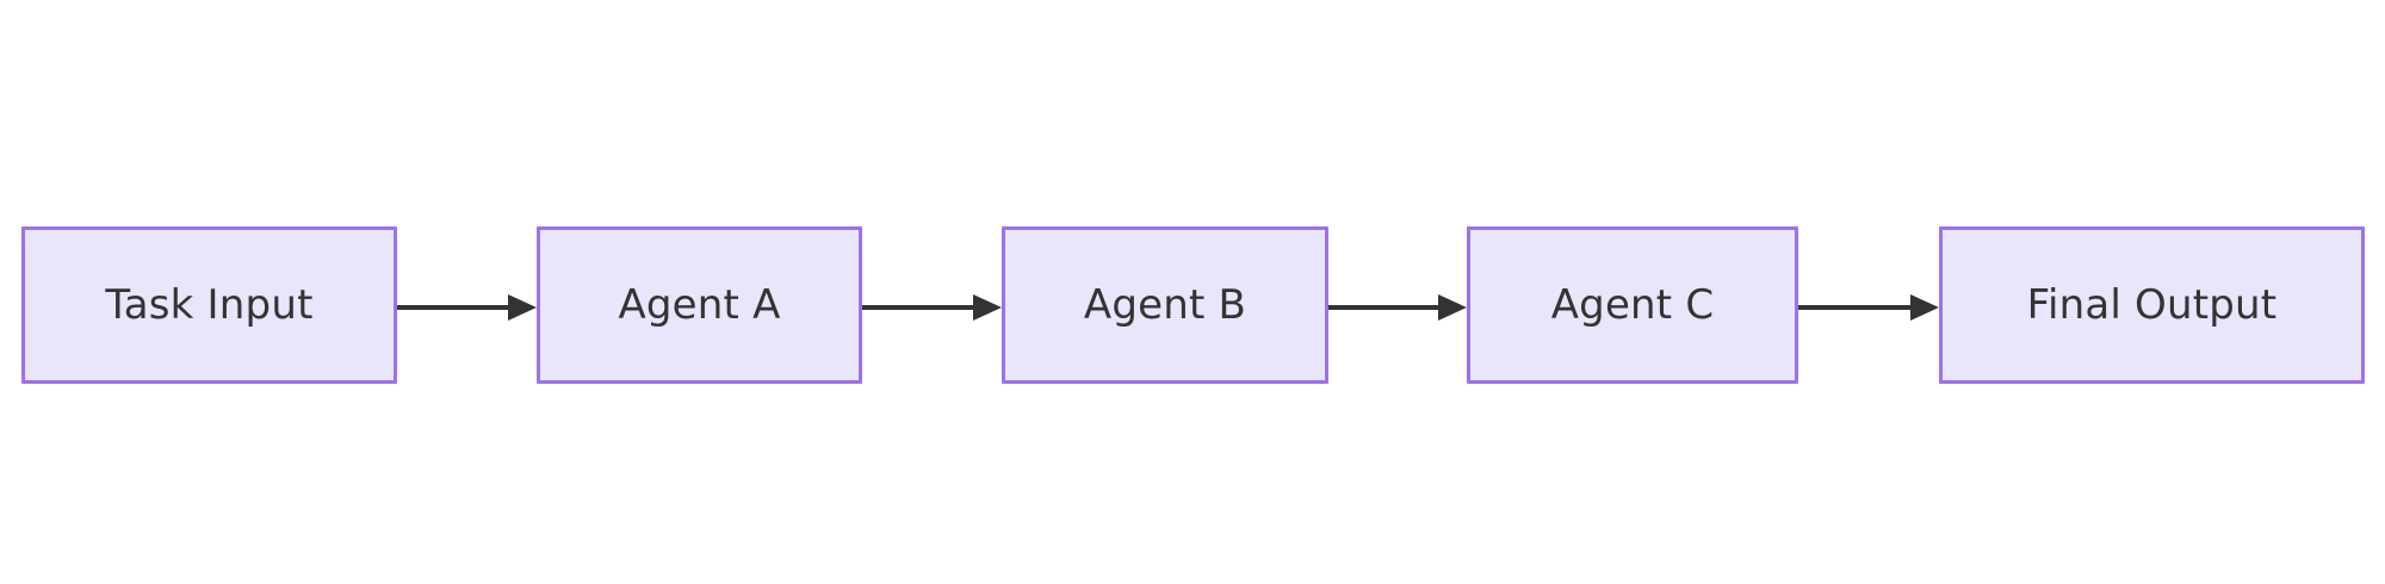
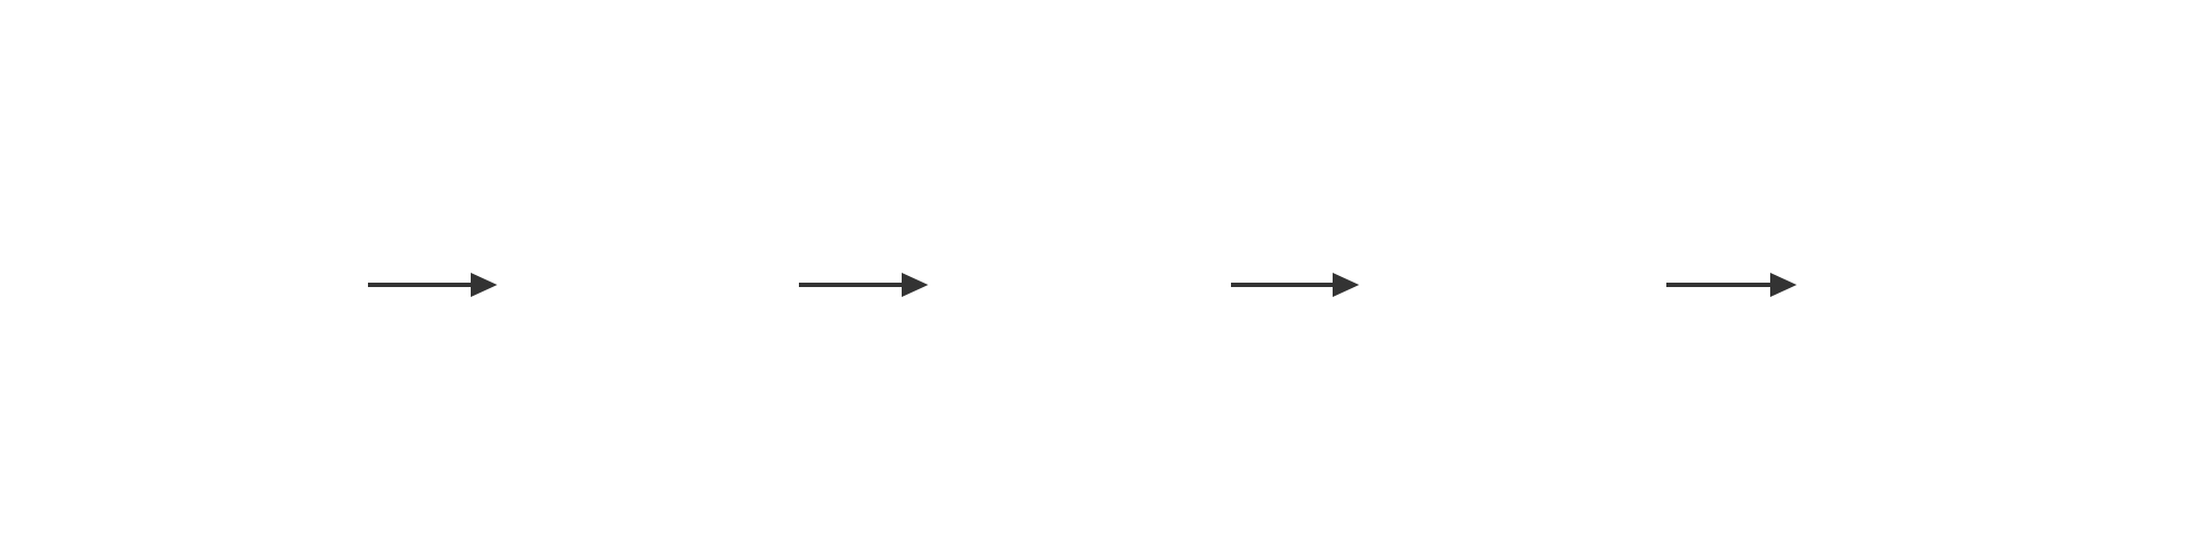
- Task Input
- Agent A
- Agent B
- Agent C
- Final Output
